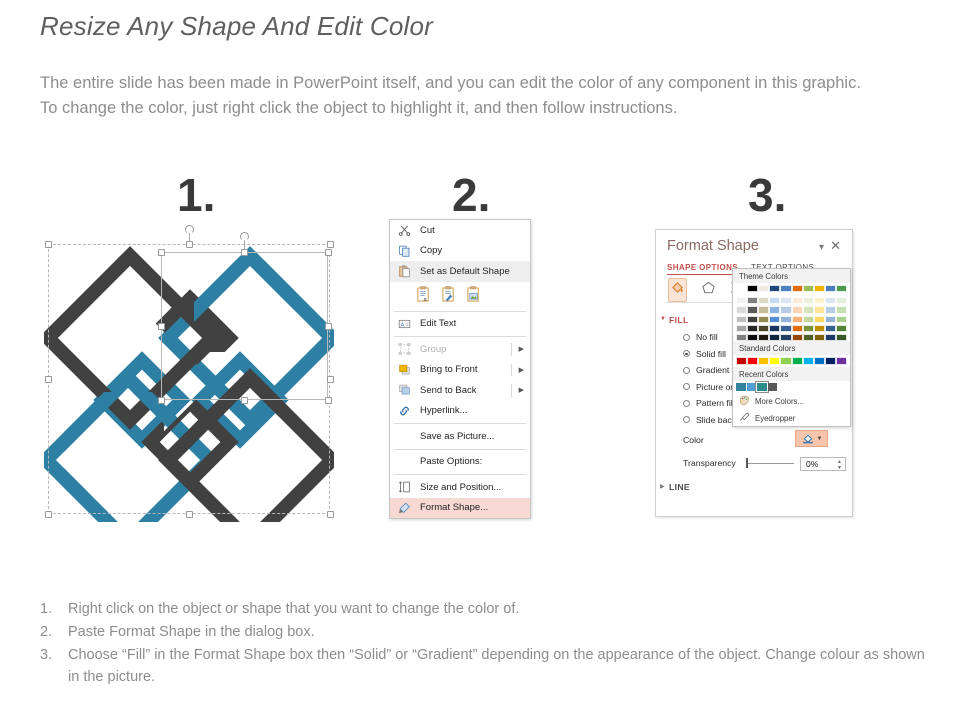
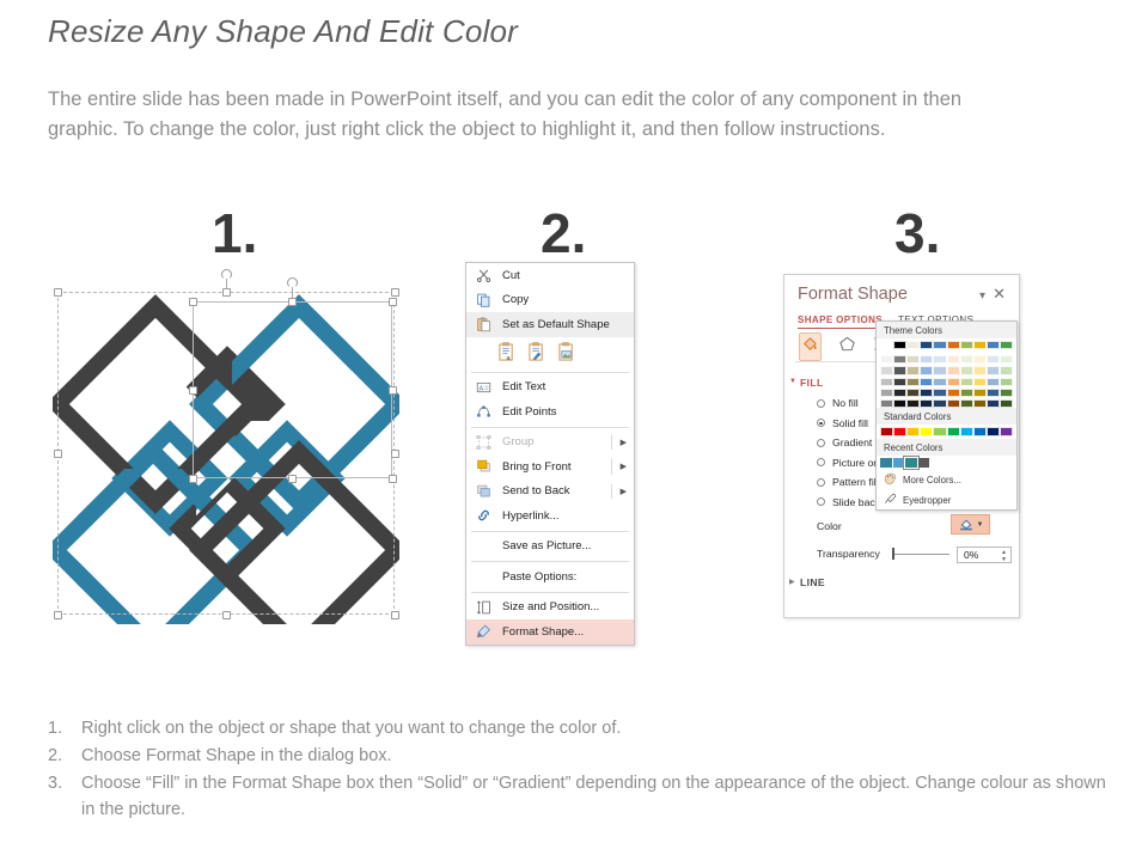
  Resize Any Shape And Edit Color
- The entire slide has been made in PowerPoint itself, and you can edit the color of any component in this graphic. To change the color, just right click the object to highlight it, and then follow instructions.
+ The entire slide has been made in PowerPoint itself, and you can edit the color of any component in then graphic. To change the color, just right click the object to highlight it, and then follow instructions.
  1.
  2.
  3.
  Cut
  Copy
  Set as Default Shape
  Edit Text
+ Edit Points
  Group
  Bring to Front
  Send to Back
  Hyperlink...
  Save as Picture...
  Paste Options:
  Size and Position...
  Format Shape...
  Format Shape
  ▾
  ✕
  SHAPE OPTION
  FILL
  No fill
  Solid fill
  Pattern fi
  Color
  Transparency
  0%
  LINE
  Theme Colors
  Standard Colors
  Recent Colors
  More Colors...
  Eyedropper
  1.
  Right click on the object or shape that you want to change the color of.
  2.
- Paste Format Shape in the dialog box.
+ Choose Format Shape in the dialog box.
  3.
  Choose “Fill” in the Format Shape box then “Solid” or “Gradient” depending on the appearance of the object. Change colour as shown in the picture.
